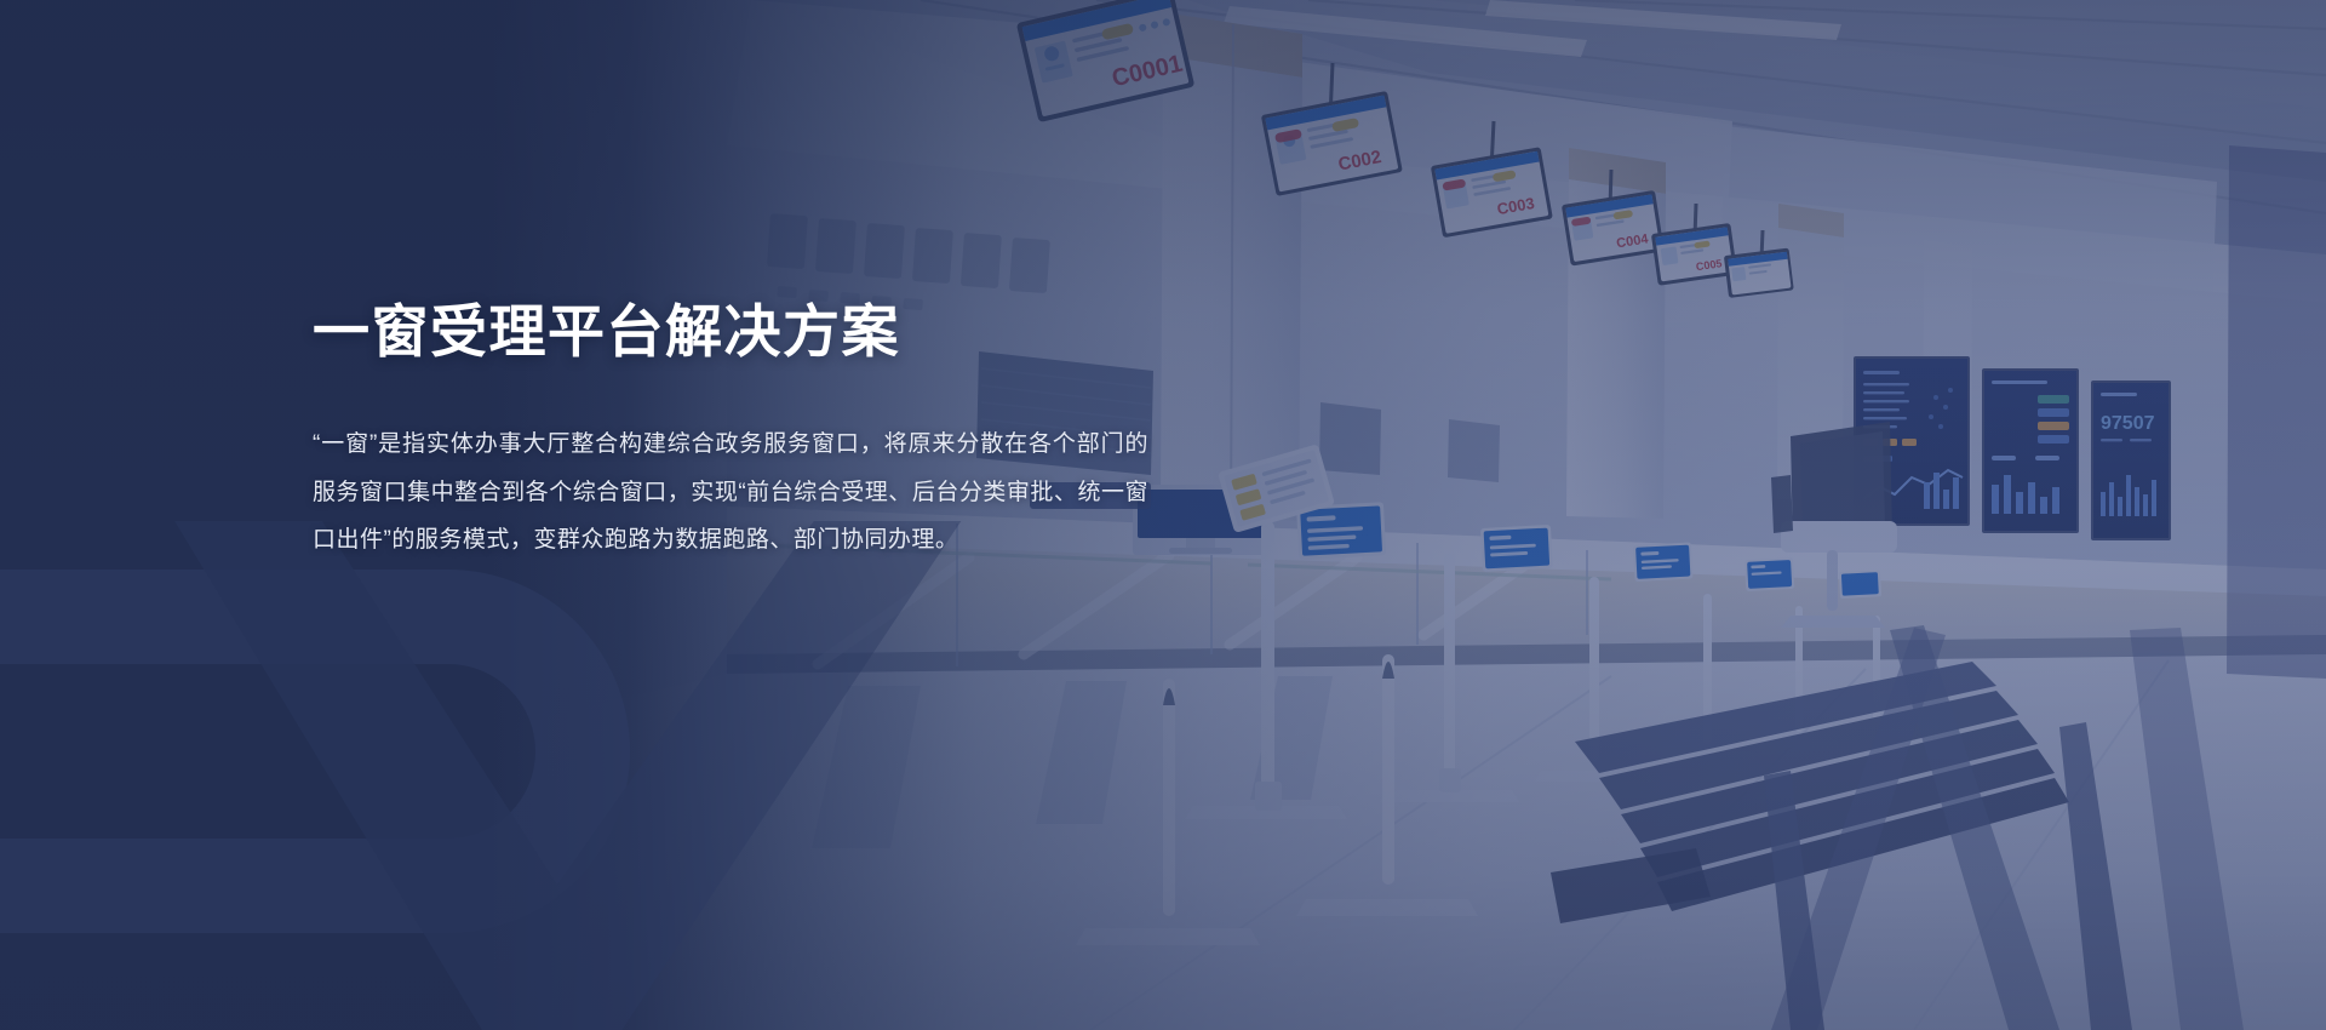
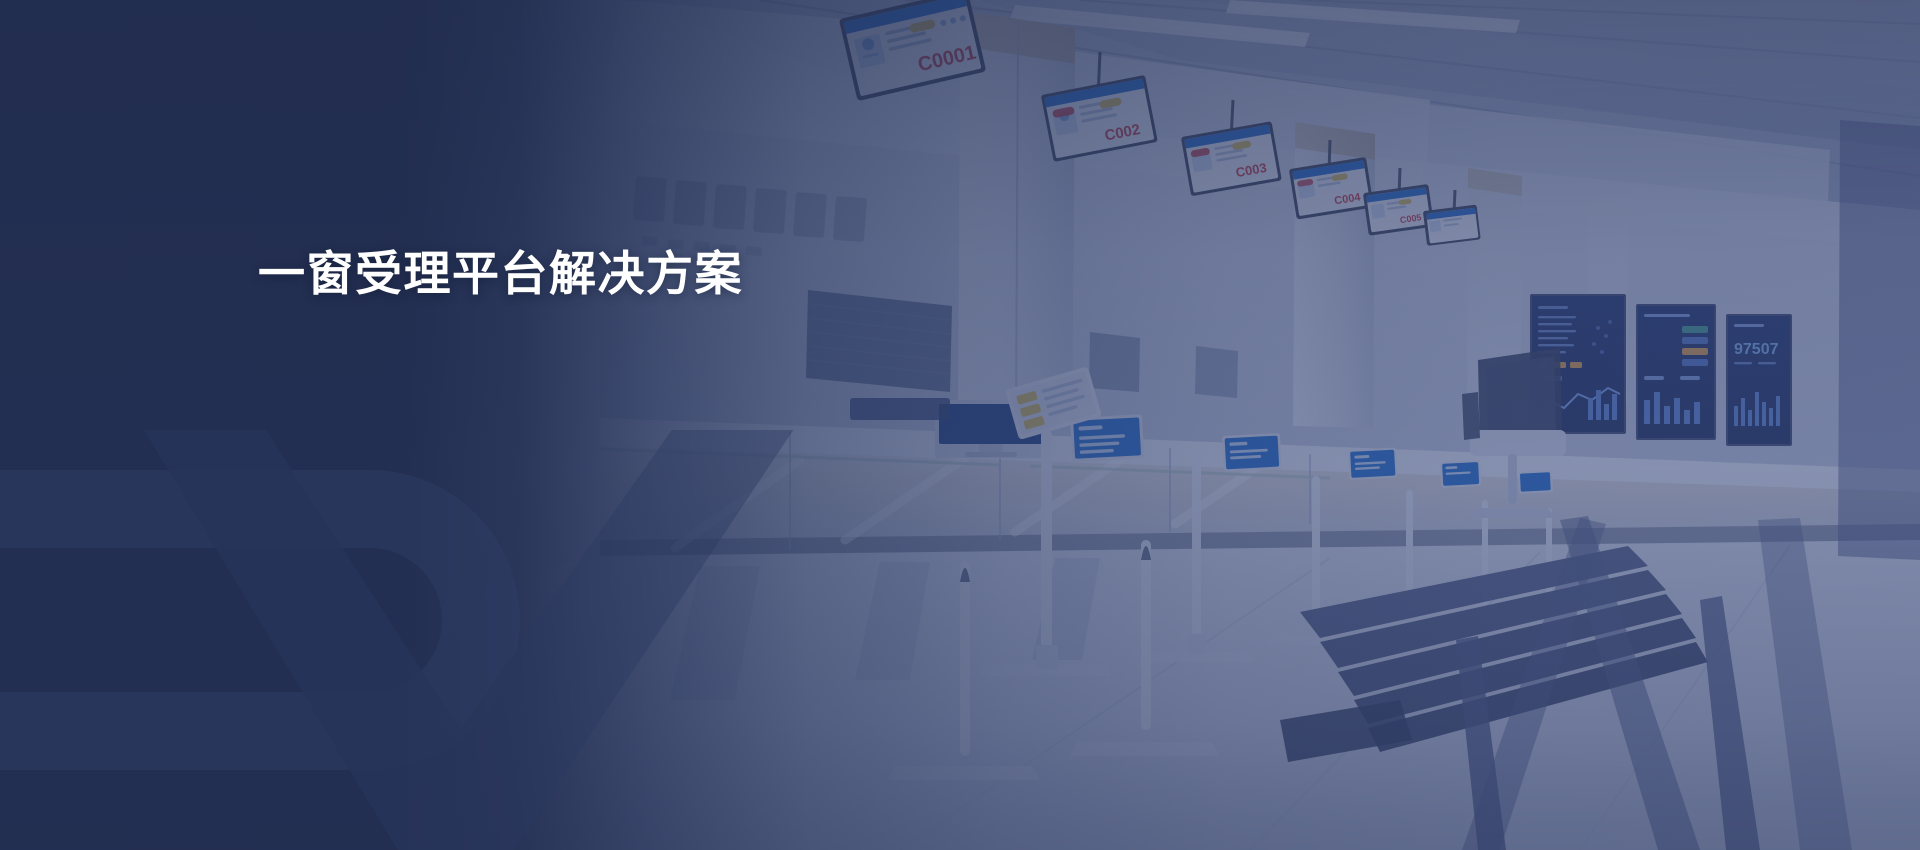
  一窗受理平台解决方案
- “一窗”是指实体办事大厅整合构建综合政务服务窗口，将原来分散在各个部门的服务窗口集中整合到各个综合窗口，实现“前台综合受理、后台分类审批、统一窗口出件”的服务模式，变群众跑路为数据跑路、部门协同办理。
